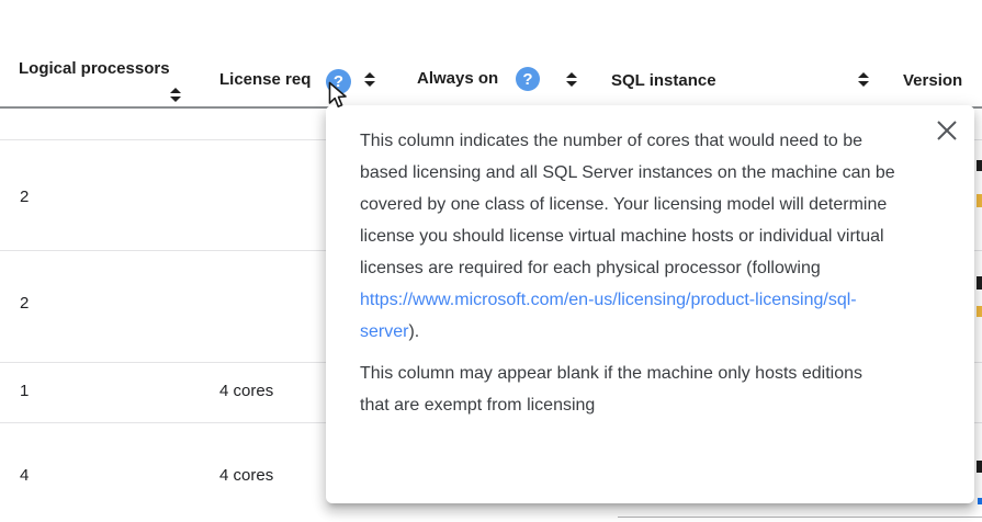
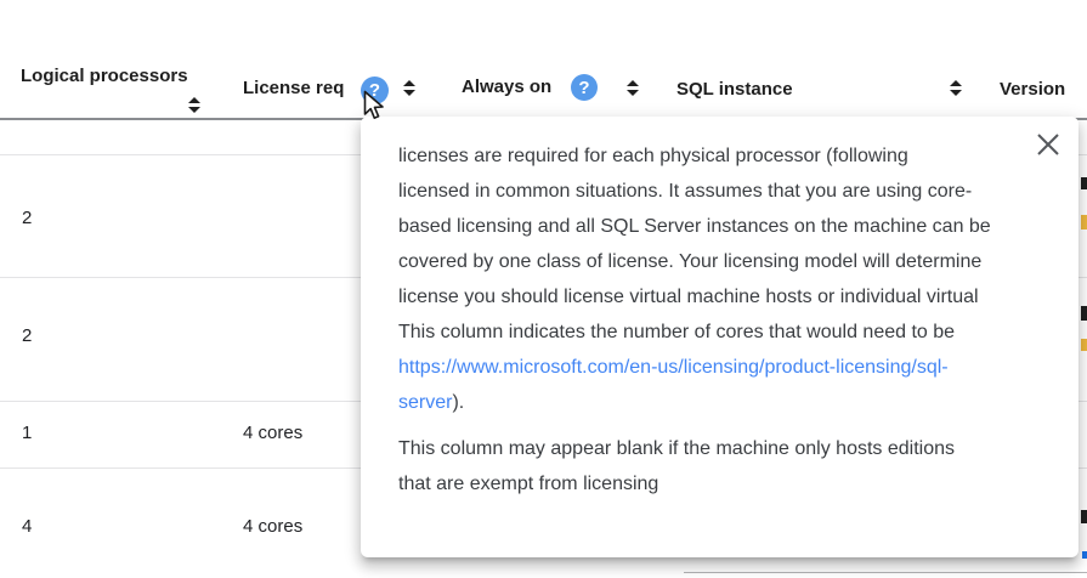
  Logical processors
  License req
  ?
  Always on
  ?
  SQL instance
  Version
  2
  2
  1
  4
  4 cores
  4 cores
- This column indicates the number of cores that would need to be
+ licenses are required for each physical processor (following
+ licensed in common situations. It assumes that you are using core-
  based licensing and all SQL Server instances on the machine can be
  covered by one class of license. Your licensing model will determine
  license you should license virtual machine hosts or individual virtual
- licenses are required for each physical processor (following
+ This column indicates the number of cores that would need to be
  https://www.microsoft.com/en-us/licensing/product-licensing/sql-
  server).
  This column may appear blank if the machine only hosts editions
  that are exempt from licensing
